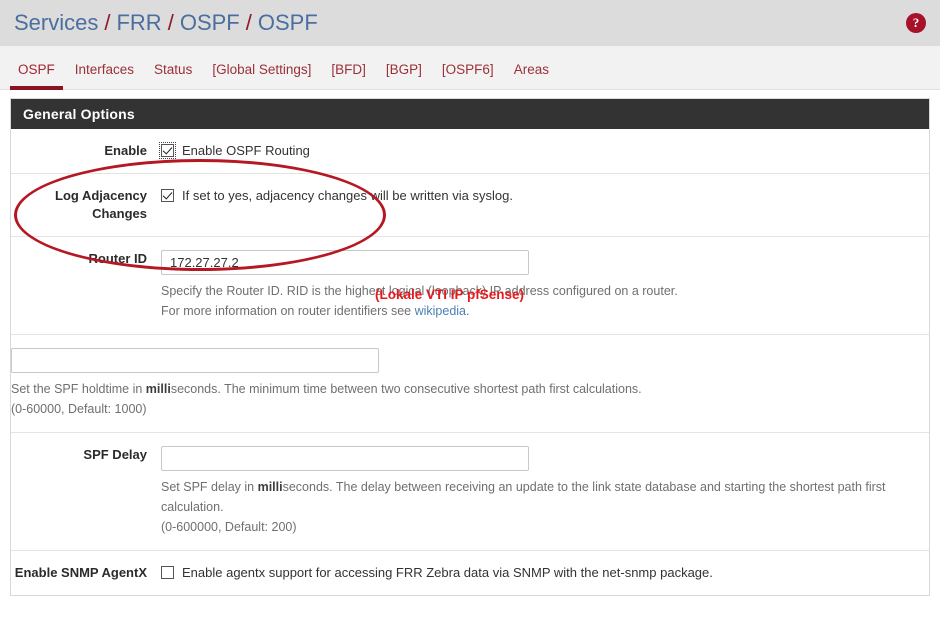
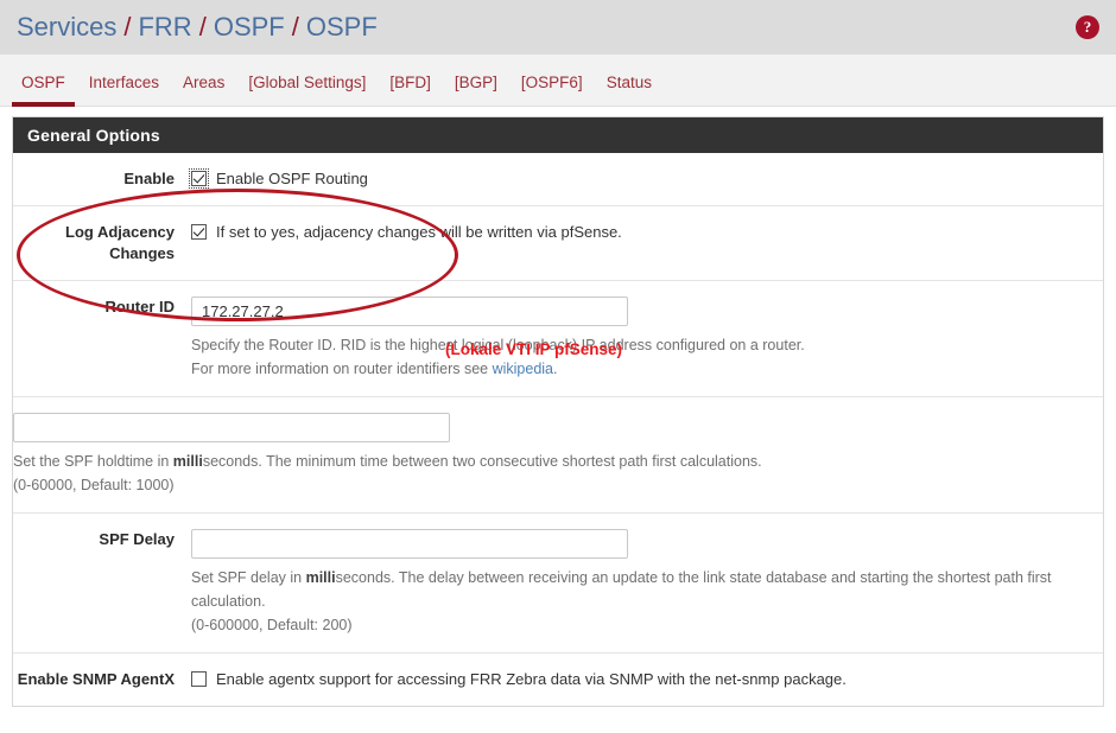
  Services
  /
  FRR
  /
  OSPF
  /
  OSPF
  ?
  OSPF
  Interfaces
- Status
+ Areas
  [Global Settings]
  [BFD]
  [BGP]
  [OSPF6]
- Areas
+ Status
  General Options
  Enable
  Enable OSPF Routing
  Log Adjacency Changes
- If set to yes, adjacency changes will be written via syslog.
+ If set to yes, adjacency changes will be written via pfSense.
  Router ID
  172.27.27.2
  Specify the Router ID. RID is the highest logical (loopback) IP address configured on a router.
  For more information on router identifiers see wikipedia.
  Set the SPF holdtime in milliseconds. The minimum time between two consecutive shortest path first calculations.
  (0-60000, Default: 1000)
  SPF Delay
  Set SPF delay in milliseconds. The delay between receiving an update to the link state database and starting the shortest path first calculation.
  (0-600000, Default: 200)
  Enable SNMP AgentX
  Enable agentx support for accessing FRR Zebra data via SNMP with the net-snmp package.
  (Lokale VTI IP pfSense)
